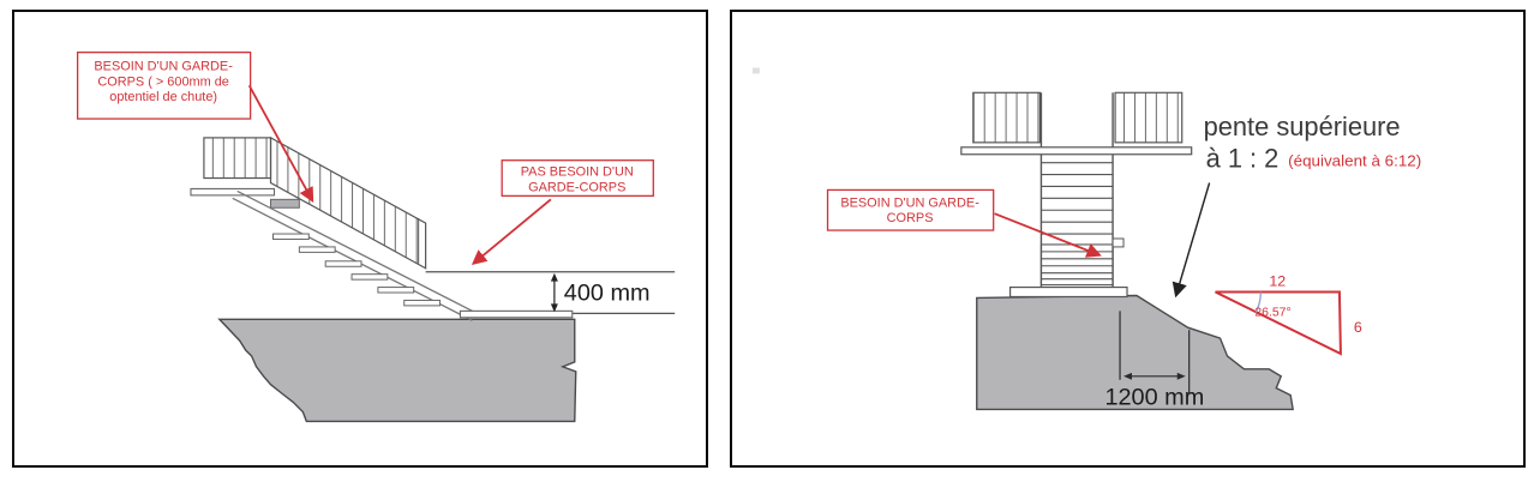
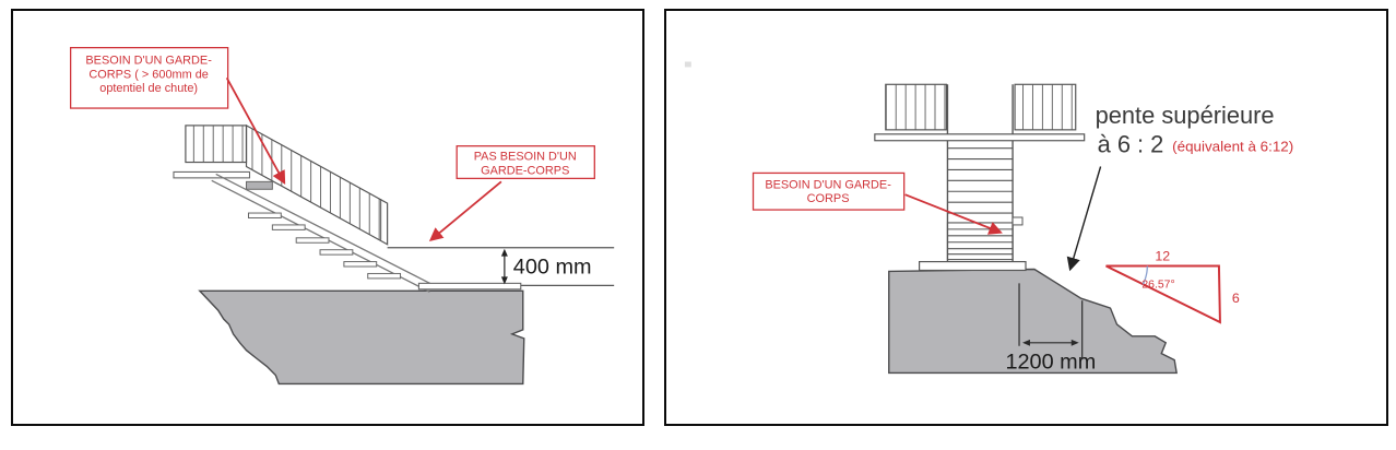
  400 mm
  BESOIN D'UN GARDE-
  CORPS ( > 600mm de
  optentiel de chute)
  PAS BESOIN D'UN
  GARDE-CORPS
  1200 mm
  BESOIN D'UN GARDE-
  CORPS
  pente supérieure
- à 1 : 2
+ à 6 : 2
  (équivalent à 6:12)
  12
  6
  26.57°
